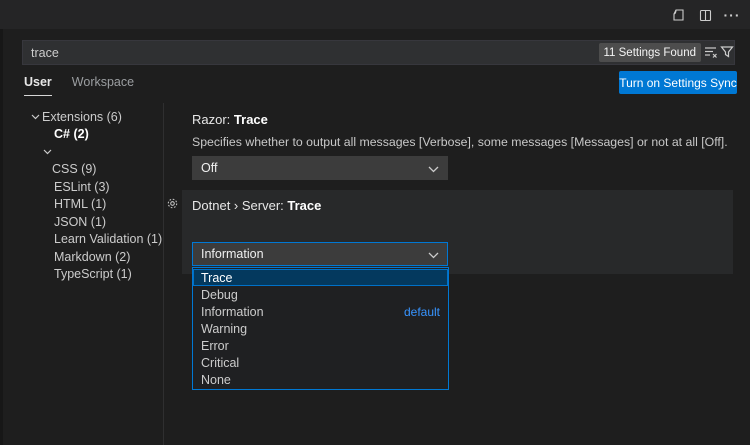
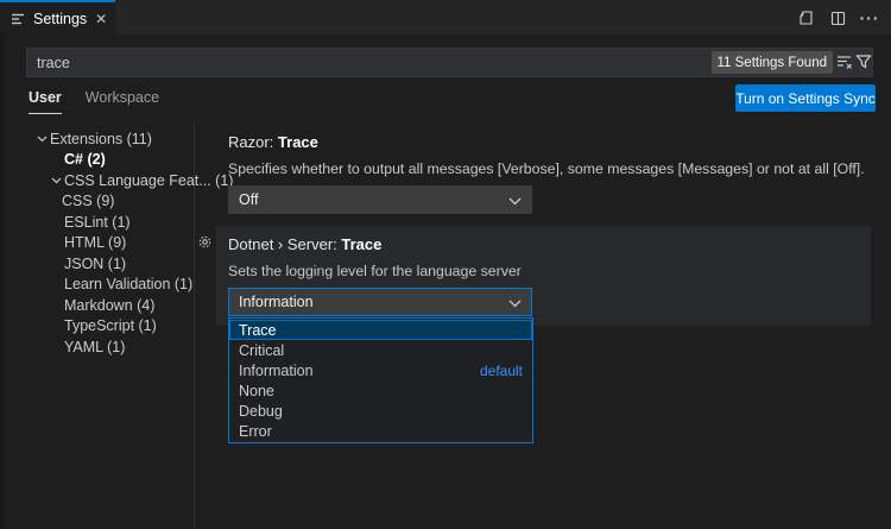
+ Settings
+ ✕
  ···
  trace
  11 Settings Found
  User
  Workspace
  Turn on Settings Sync
- Extensions (6)
+ Extensions (11)
  C# (2)
+ CSS Language Feat... (1)
  CSS (9)
- ESLint (3)
+ ESLint (1)
- HTML (1)
+ HTML (9)
  JSON (1)
  Learn Validation (1)
- Markdown (2)
+ Markdown (4)
  TypeScript (1)
+ YAML (1)
  Razor: Trace
  Specifies whether to output all messages [Verbose], some messages [Messages] or not at all [Off].
  Off
  Dotnet › Server: Trace
+ Sets the logging level for the language server
  Information
  Trace
- Debug
+ Critical
  Information
  default
- Warning
- Error
+ None
- Critical
+ Debug
- None
+ Error
